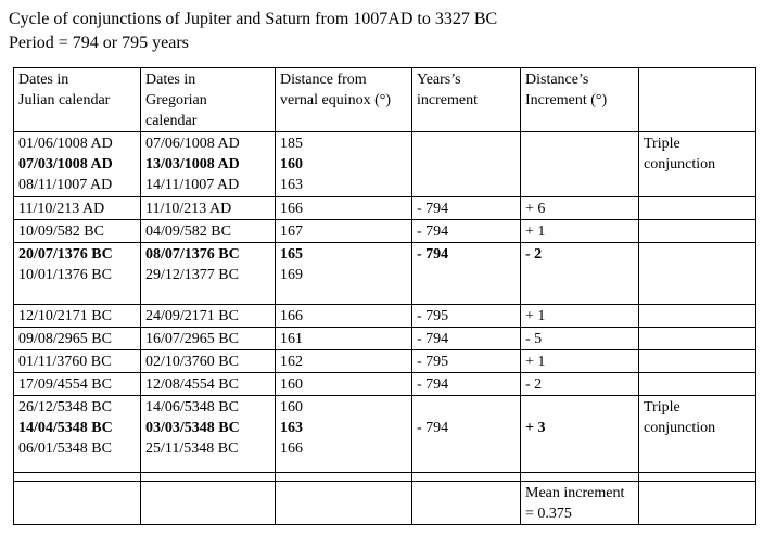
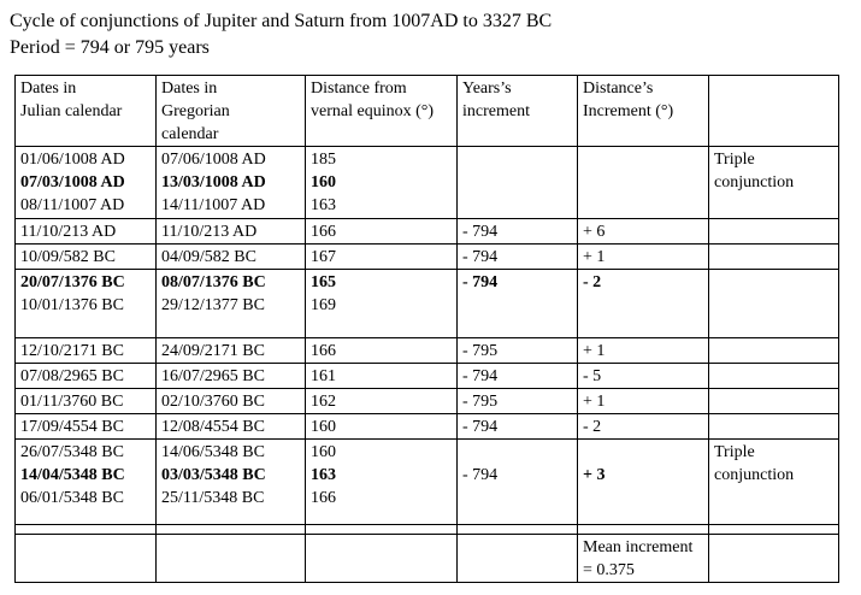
  Cycle of conjunctions of Jupiter and Saturn from 1007AD to 3327 BC
  Period = 794 or 795 years
  Dates in Julian calendar	Dates in Gregorian calendar	Distance from vernal equinox (°)	Years’s increment	Distance’s Increment (°)
  01/06/1008 AD 07/03/1008 AD 08/11/1007 AD	07/06/1008 AD 13/03/1008 AD 14/11/1007 AD	185 160 163			Triple conjunction
  11/10/213 AD	11/10/213 AD	166	- 794	+ 6
  10/09/582 BC	04/09/582 BC	167	- 794	+ 1
  20/07/1376 BC 10/01/1376 BC	08/07/1376 BC 29/12/1377 BC	165 169	- 794	- 2
  12/10/2171 BC	24/09/2171 BC	166	- 795	+ 1
- 09/08/2965 BC	16/07/2965 BC	161	- 794	- 5
+ 07/08/2965 BC	16/07/2965 BC	161	- 794	- 5
  01/11/3760 BC	02/10/3760 BC	162	- 795	+ 1
  17/09/4554 BC	12/08/4554 BC	160	- 794	- 2
- 26/12/5348 BC 14/04/5348 BC 06/01/5348 BC	14/06/5348 BC 03/03/5348 BC 25/11/5348 BC	160 163 166	- 794	+ 3	Triple conjunction
+ 26/07/5348 BC 14/04/5348 BC 06/01/5348 BC	14/06/5348 BC 03/03/5348 BC 25/11/5348 BC	160 163 166	- 794	+ 3	Triple conjunction
  				Mean increment = 0.375
